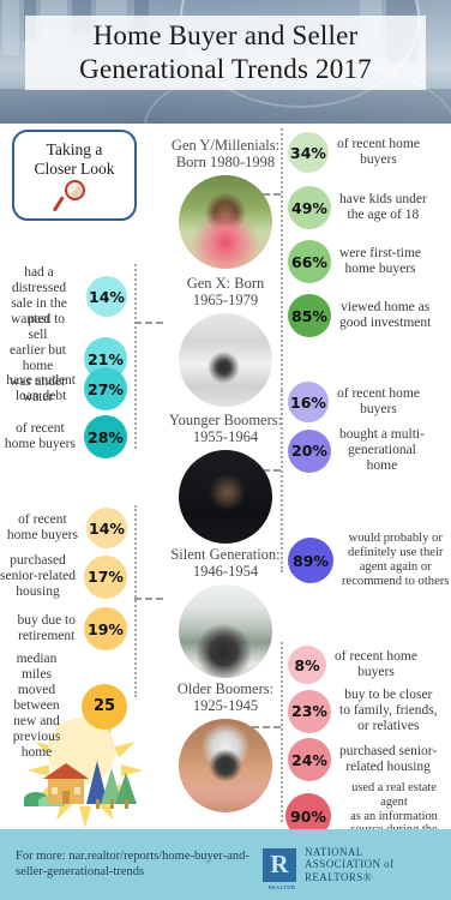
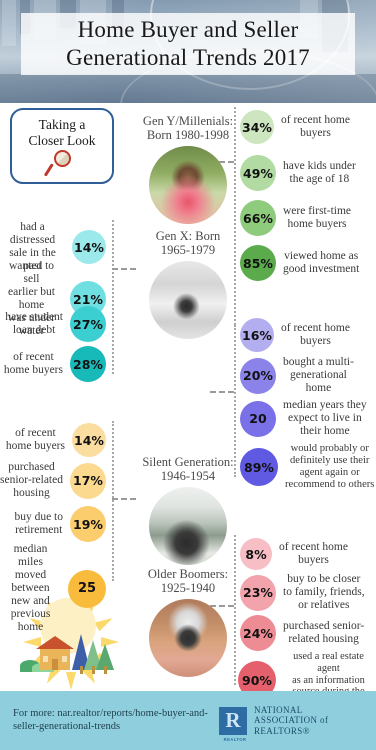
  Home Buyer and Seller
  Generational Trends 2017
  Taking a
  Closer Look
  Gen Y/Millenials:
  Born 1980-1998
  34%
  of recent home
  buyers
  49%
  have kids under
  the age of 18
  66%
  were first-time
  home buyers
  85%
  viewed home as
  good investment
  Gen X: Born
  1965-1979
  had a distressed
  sale in the past
  14%
  wanted to sell
  earlier but home
  was under water
  21%
  have student
  loan debt
  27%
  of recent
  home buyers
  28%
- Younger Boomers:
- 1955-1964
  16%
  of recent home
  buyers
  20%
  bought a multi-
  generational
  home
+ 20
+ median years they
+ expect to live in
+ their home
  89%
  would probably or
  definitely use their
  agent again or
  recommend to others
  Silent Generation:
  1946-1954
  of recent
  home buyers
  14%
  purchased
  senior-related
  housing
  17%
  buy due to
  retirement
  19%
  median miles
  moved between
  new and
  previous home
  25
  Older Boomers:
- 1925-1945
+ 1925-1940
  8%
  of recent home
  buyers
  23%
  buy to be closer
  to family, friends,
  or relatives
  24%
  purchased senior-
  related housing
  90%
  used a real estate agent
  as an information
  For more: nar.realtor/reports/home-buyer-and-
  seller-generational-trends
  R
  NATIONAL
  ASSOCIATION of
  REALTORS®
